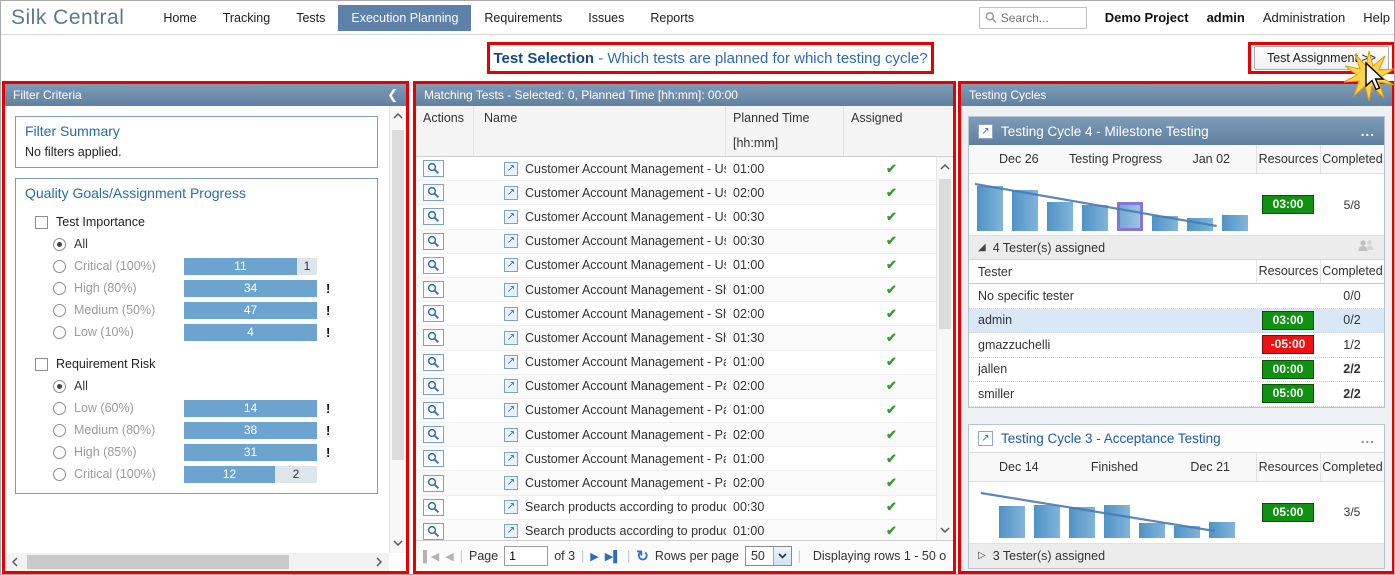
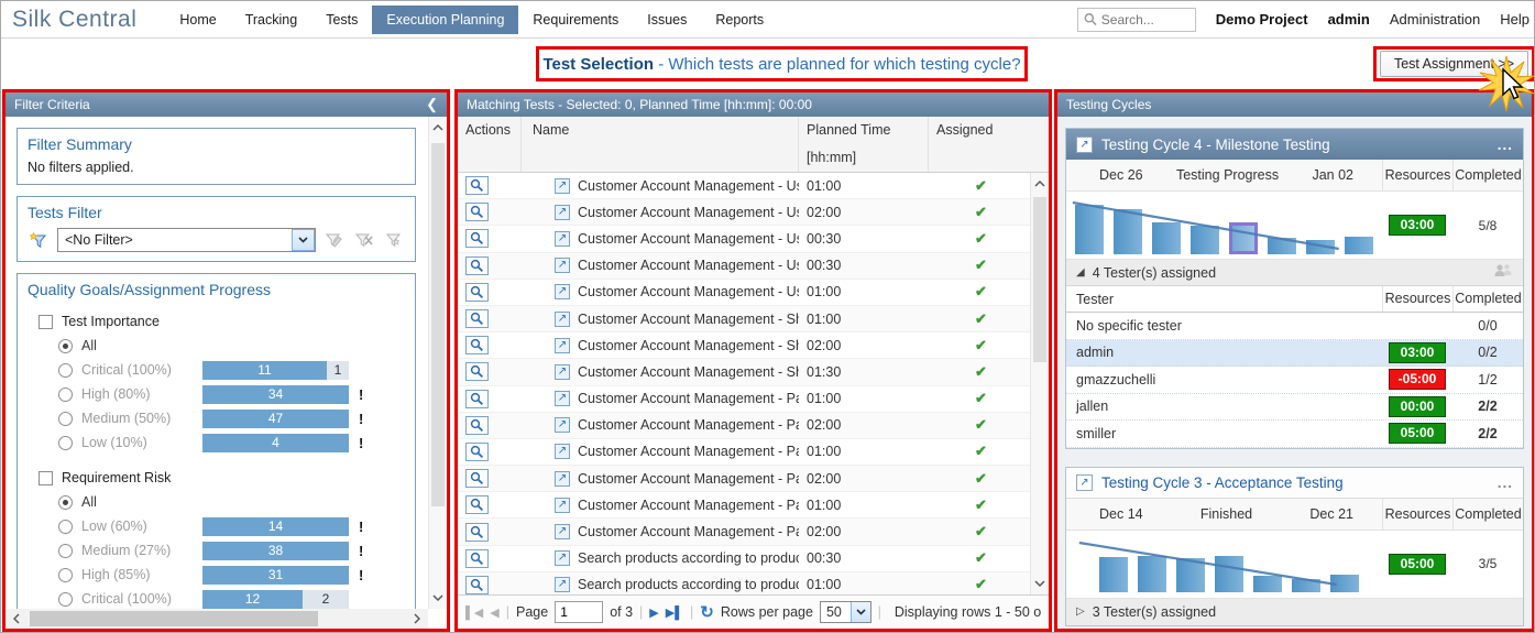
  Silk Central
  Home
  Tracking
  Tests
  Execution Planning
  Requirements
  Issues
  Reports
  Search...
  Demo Project
  admin
  Administration
  Help
  Test Selection
  - Which tests are planned for which testing cycle?
  Test Assignmen >>
  Filter Criteria
  ❮
  Filter Summary
  No filters applied.
+ Tests Filter
+ <No Filter>
  Quality Goals/Assignment Progress
  Test Importance
  All
  Critical (100%)
  11
  1
  High (80%)
  34
  !
  Medium (50%)
  47
  !
  Low (10%)
  4
  !
  Requirement Risk
  All
  Low (60%)
  14
  !
- Medium (80%)
+ Medium (27%)
  38
  !
  High (85%)
  31
  !
  Critical (100%)
  12
  2
  Matching Tests - Selected: 0, Planned Time [hh:mm]: 00:00
  Actions
  Name
  Planned Time [hh:mm]
  Assigned
  ↗
  Customer Account Management - U
  01:00
  ✔
  ↗
  Customer Account Management - U
  02:00
  ✔
  ↗
  Customer Account Management - U
  00:30
  ✔
  ↗
  Customer Account Management - U
  00:30
  ✔
  ↗
  Customer Account Management - U
  01:00
  ✔
  ↗
  Customer Account Management - S
  01:00
  ✔
  ↗
  Customer Account Management - S
  02:00
  ✔
  ↗
  Customer Account Management - S
  01:30
  ✔
  ↗
  Customer Account Management - P
  01:00
  ✔
  ↗
  Customer Account Management - P
  02:00
  ✔
  ↗
  Customer Account Management - P
  01:00
  ✔
  ↗
  Customer Account Management - P
  02:00
  ✔
  ↗
  Customer Account Management - P
  01:00
  ✔
  ↗
  Customer Account Management - P
  02:00
  ✔
  ↗
  Search products according to produ
  00:30
  ✔
  ↗
  Search products according to produ
  01:00
  ✔
  ▌◀
  ◀
  |
  Page
  1
  of 3
  |
  ▶
  ▶▌
  |
  ↻
  Rows per page
  50
  |
  Displaying rows 1 - 50 o
  Testing Cycles
  ↗
  Testing Cycle 4 - Milestone Testing
  ...
  Dec 26
  Testing Progress
  Jan 02
  Resources
  Completed
  03:00
  5/8
  ◢
  4 Tester(s) assigned
  Tester
  Resources
  Completed
  No specific tester
  0/0
  admin
  03:00
  0/2
  gmazzuchelli
  -05:00
  1/2
  jallen
  00:00
  2/2
  smiller
  05:00
  2/2
  ↗
  Testing Cycle 3 - Acceptance Testing
  ...
  Dec 14
  Finished
  Dec 21
  Resources
  Completed
  05:00
  3/5
  ▷
  3 Tester(s) assigned
